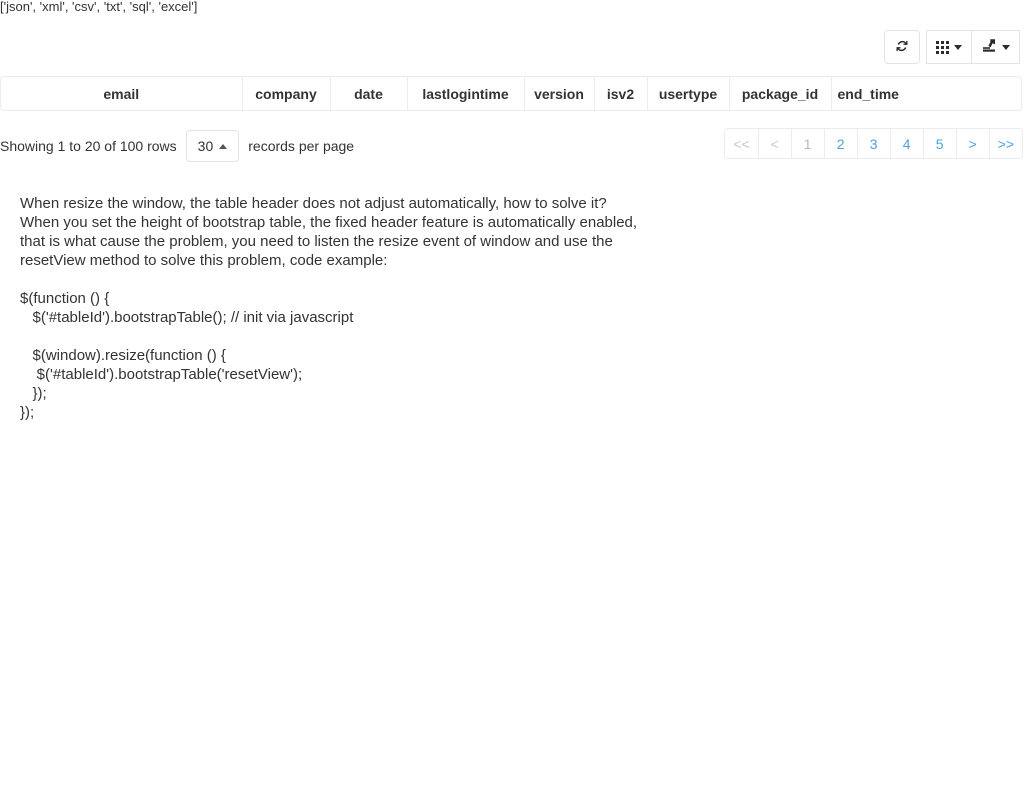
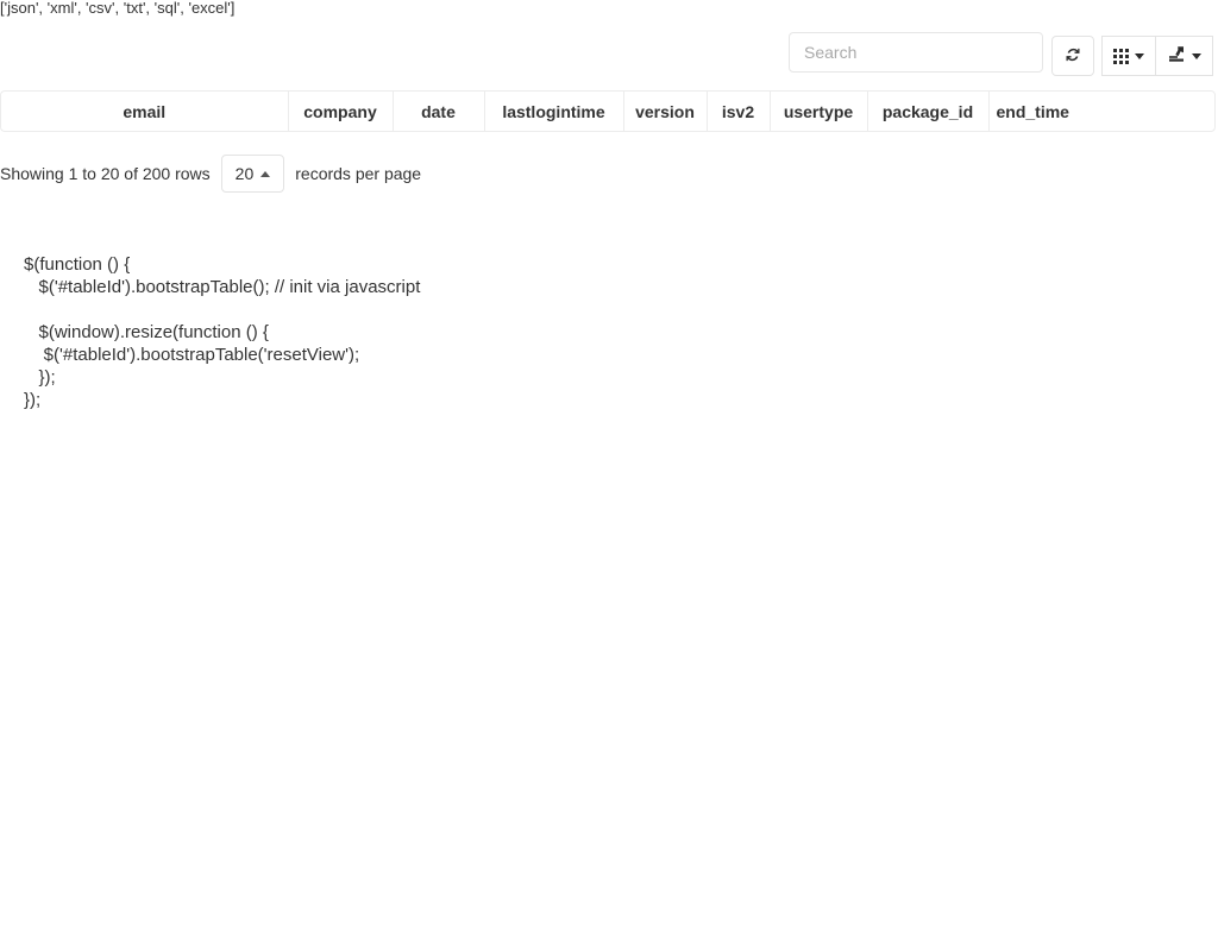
  ['json', 'xml', 'csv', 'txt', 'sql', 'excel']
+ Search
  email	company	date	lastlogintime	version	isv2	usertype	package_id	end_time
- Showing 1 to 20 of 100 rows
+ Showing 1 to 20 of 200 rows
- 30
+ 20
  records per page
- <<
- <
- 1
- 2
- 3
- 4
- 5
- >
- >>
- When resize the window, the table header does not adjust automatically, how to solve it?
- When you set the height of bootstrap table, the fixed header feature is automatically enabled,
- that is what cause the problem, you need to listen the resize event of window and use the
- resetView method to solve this problem, code example:
  $(function () {
  $('#tableId').bootstrapTable(); // init via javascript
  $(window).resize(function () {
  $('#tableId').bootstrapTable('resetView');
  });
  });
